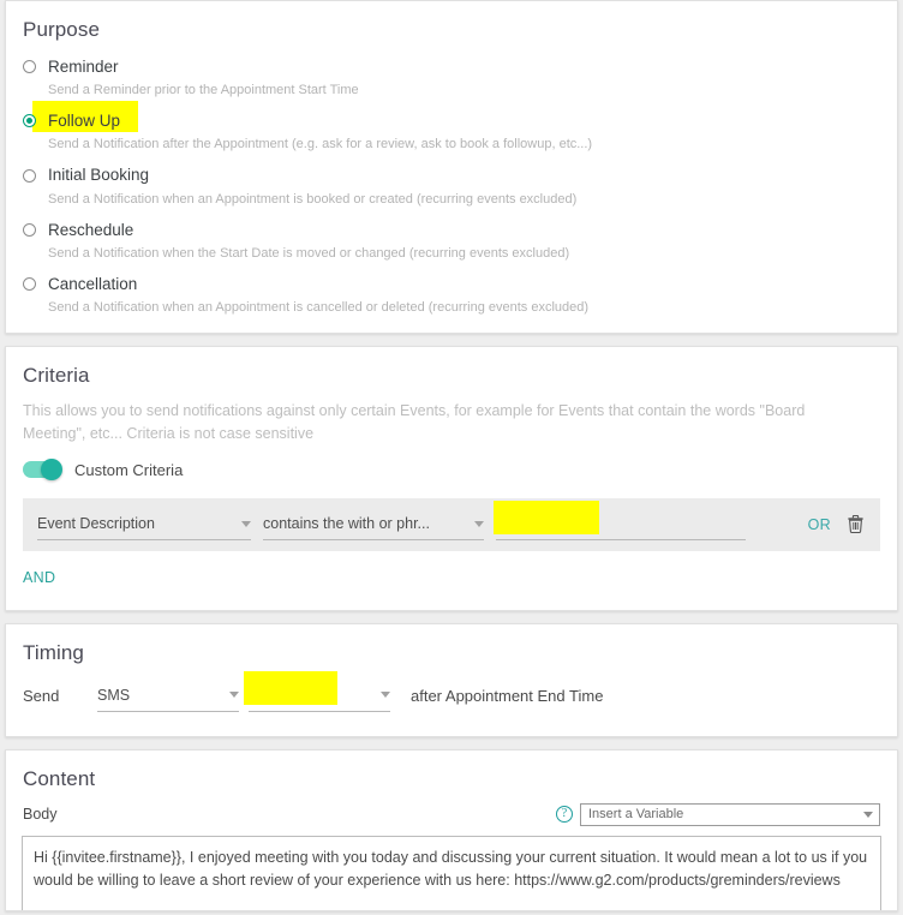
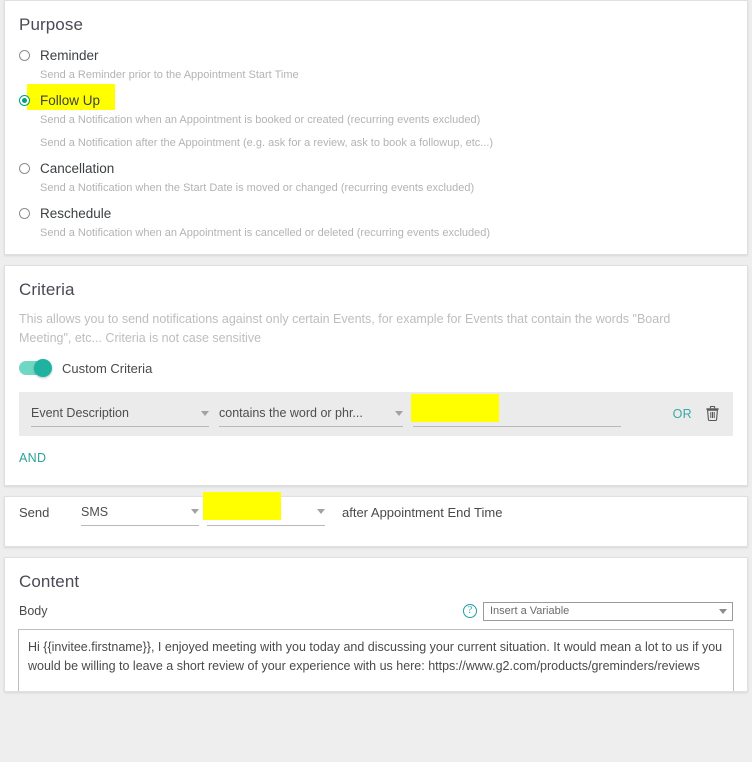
  Purpose
  Reminder
  Send a Reminder prior to the Appointment Start Time
  Follow Up
- Send a Notification after the Appointment (e.g. ask for a review, ask to book a followup, etc...)
+ Send a Notification when an Appointment is booked or created (recurring events excluded)
- Initial Booking
- Send a Notification when an Appointment is booked or created (recurring events excluded)
+ Send a Notification after the Appointment (e.g. ask for a review, ask to book a followup, etc...)
- Reschedule
+ Cancellation
  Send a Notification when the Start Date is moved or changed (recurring events excluded)
- Cancellation
+ Reschedule
  Send a Notification when an Appointment is cancelled or deleted (recurring events excluded)
  Criteria
  This allows you to send notifications against only certain Events, for example for Events that contain the words "Board Meeting", etc... Criteria is not case sensitive
  Custom Criteria
  Event Description
- contains the with or phr...
+ contains the word or phr...
  OR
  AND
- Timing
  Send
  SMS
  after Appointment End Time
  Content
  Body
  ?
  Insert a Variable
  Hi {{invitee.firstname}}, I enjoyed meeting with you today and discussing your current situation. It would mean a lot to us if you would be willing to leave a short review of your experience with us here: https://www.g2.com/products/greminders/reviews
